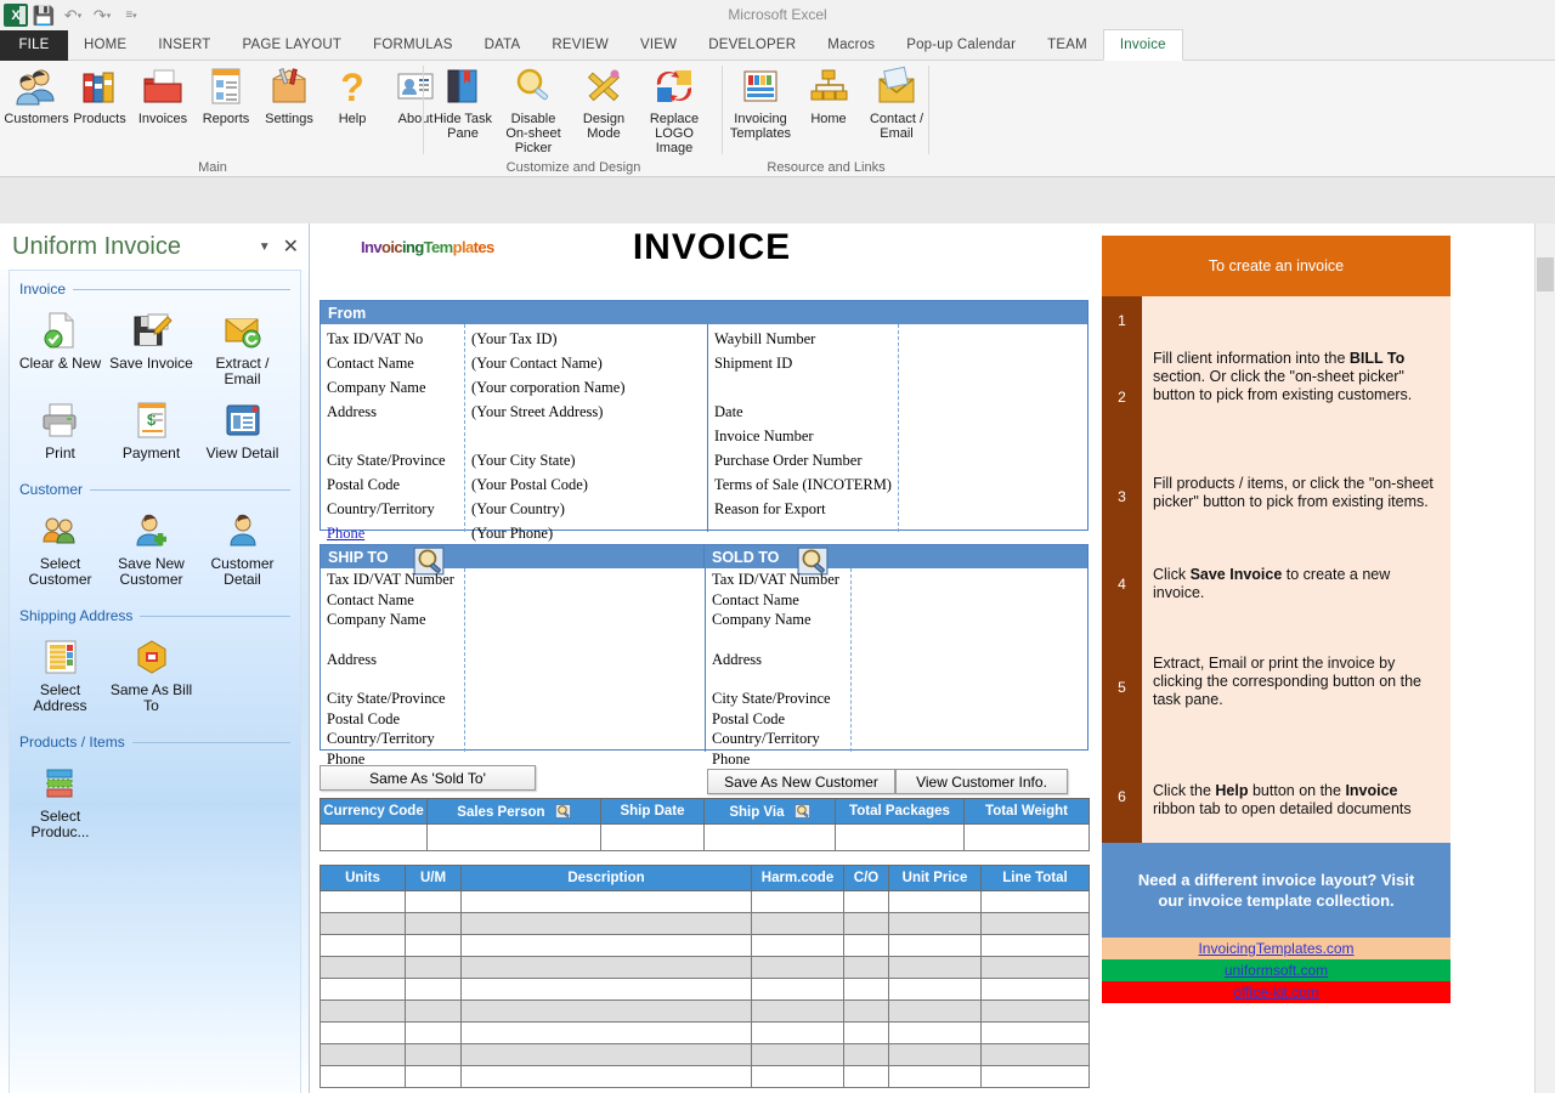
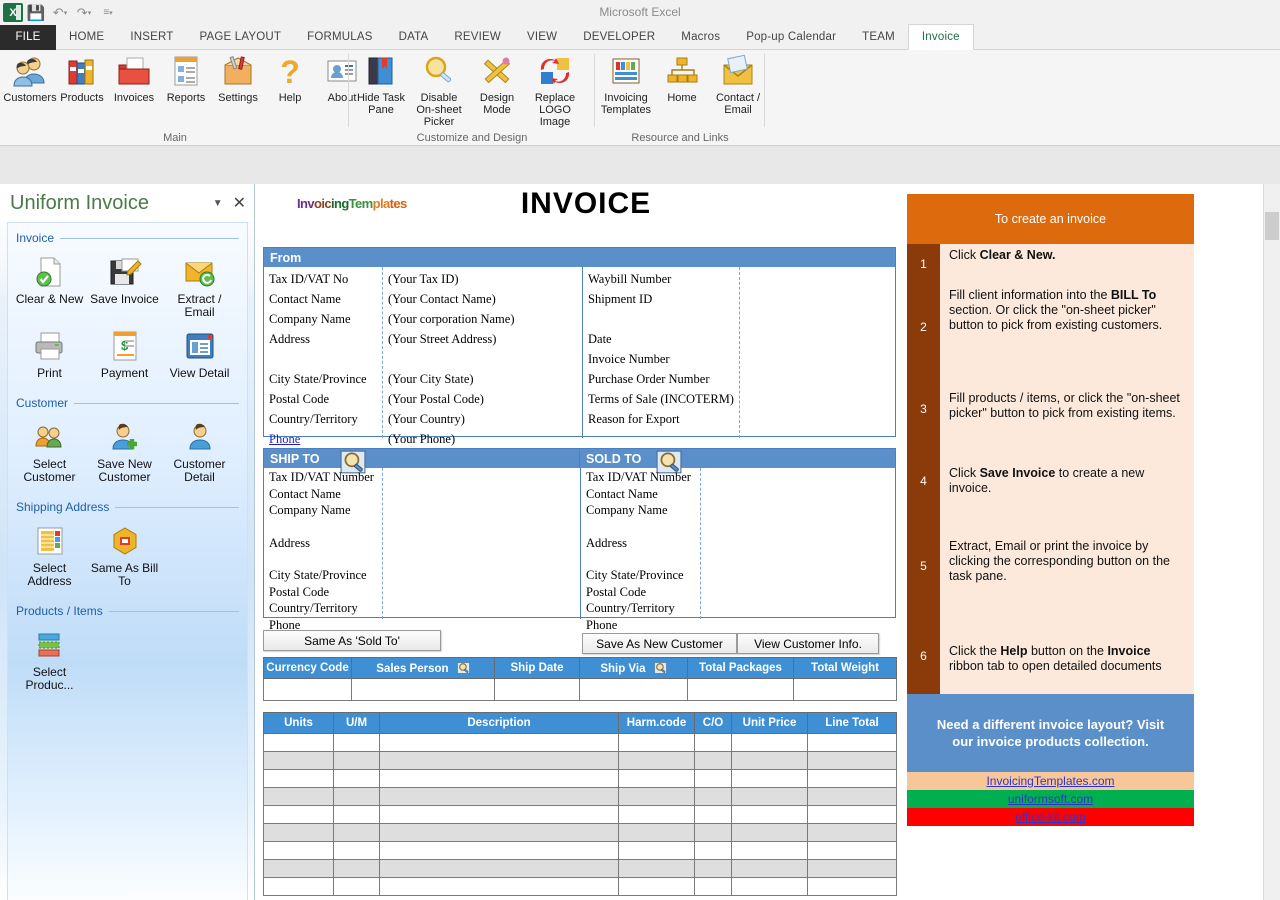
  Microsoft Excel
  X
  💾
  ↶
  ↷
  ≡
  FILE
  HOME
  INSERT
  PAGE LAYOUT
  FORMULAS
  DATA
  REVIEW
  VIEW
  DEVELOPER
  Macros
  Pop-up Calendar
  TEAM
  Invoice
  Customers
  Products
  Invoices
  Reports
  Settings
  ?
  Help
  About
  Main
  Hide Task Pane
  Disable On-sheet Picker
  Design Mode
  Replace LOGO Image
  Customize and Design
  Invoicing Templates
  Home
  Contact / Email
  Resource and Links
  Uniform Invoice
  ▼
  ✕
  Invoice
  Clear & New
  Save Invoice
  Extract / Email
  Print
  $
  Payment
  View Detail
  Customer
  Select Customer
  Save New Customer
  Customer Detail
  Shipping Address
  Select Address
  Same As Bill To
  Products / Items
  Select Produc...
  InvoicingTemplates
  INVOICE
  From
  Tax ID/VAT No
  Contact Name
  Company Name
  Address
  City State/Province
  Postal Code
  Country/Territory
  Phone
  (Your Tax ID)
  (Your Contact Name)
  (Your corporation Name)
  (Your Street Address)
  (Your City State)
  (Your Postal Code)
  (Your Country)
  (Your Phone)
  Waybill Number
  Shipment ID
  Date
  Invoice Number
  Purchase Order Number
  Terms of Sale (INCOTERM)
  Reason for Export
  SHIP TO
  SOLD TO
  Tax ID/VAT Number
  Contact Name
  Company Name
  Address
  City State/Province
  Postal Code
  Country/Territory
  Phone
  Tax ID/VAT Number
  Contact Name
  Company Name
  Address
  City State/Province
  Postal Code
  Country/Territory
  Phone
  Same As 'Sold To'
  Save As New Customer
  View Customer Info.
  Currency Code	Sales Person	Ship Date	Ship Via	Total Packages	Total Weight
  Units	U/M	Description	Harm.code	C/O	Unit Price	Line Total
  To create an invoice
  1
+ Click Clear & New.
  2
  Fill client information into the BILL To section. Or click the "on-sheet picker" button to pick from existing customers.
  3
  Fill products / items, or click the "on-sheet picker" button to pick from existing items.
  4
  Click Save Invoice to create a new invoice.
  5
  Extract, Email or print the invoice by clicking the corresponding button on the task pane.
  6
  Click the Help button on the Invoice ribbon tab to open detailed documents
- Need a different invoice layout? Visit our invoice template collection.
+ Need a different invoice layout? Visit our invoice products collection.
  InvoicingTemplates.com
  uniformsoft.com
  office-kit.com
